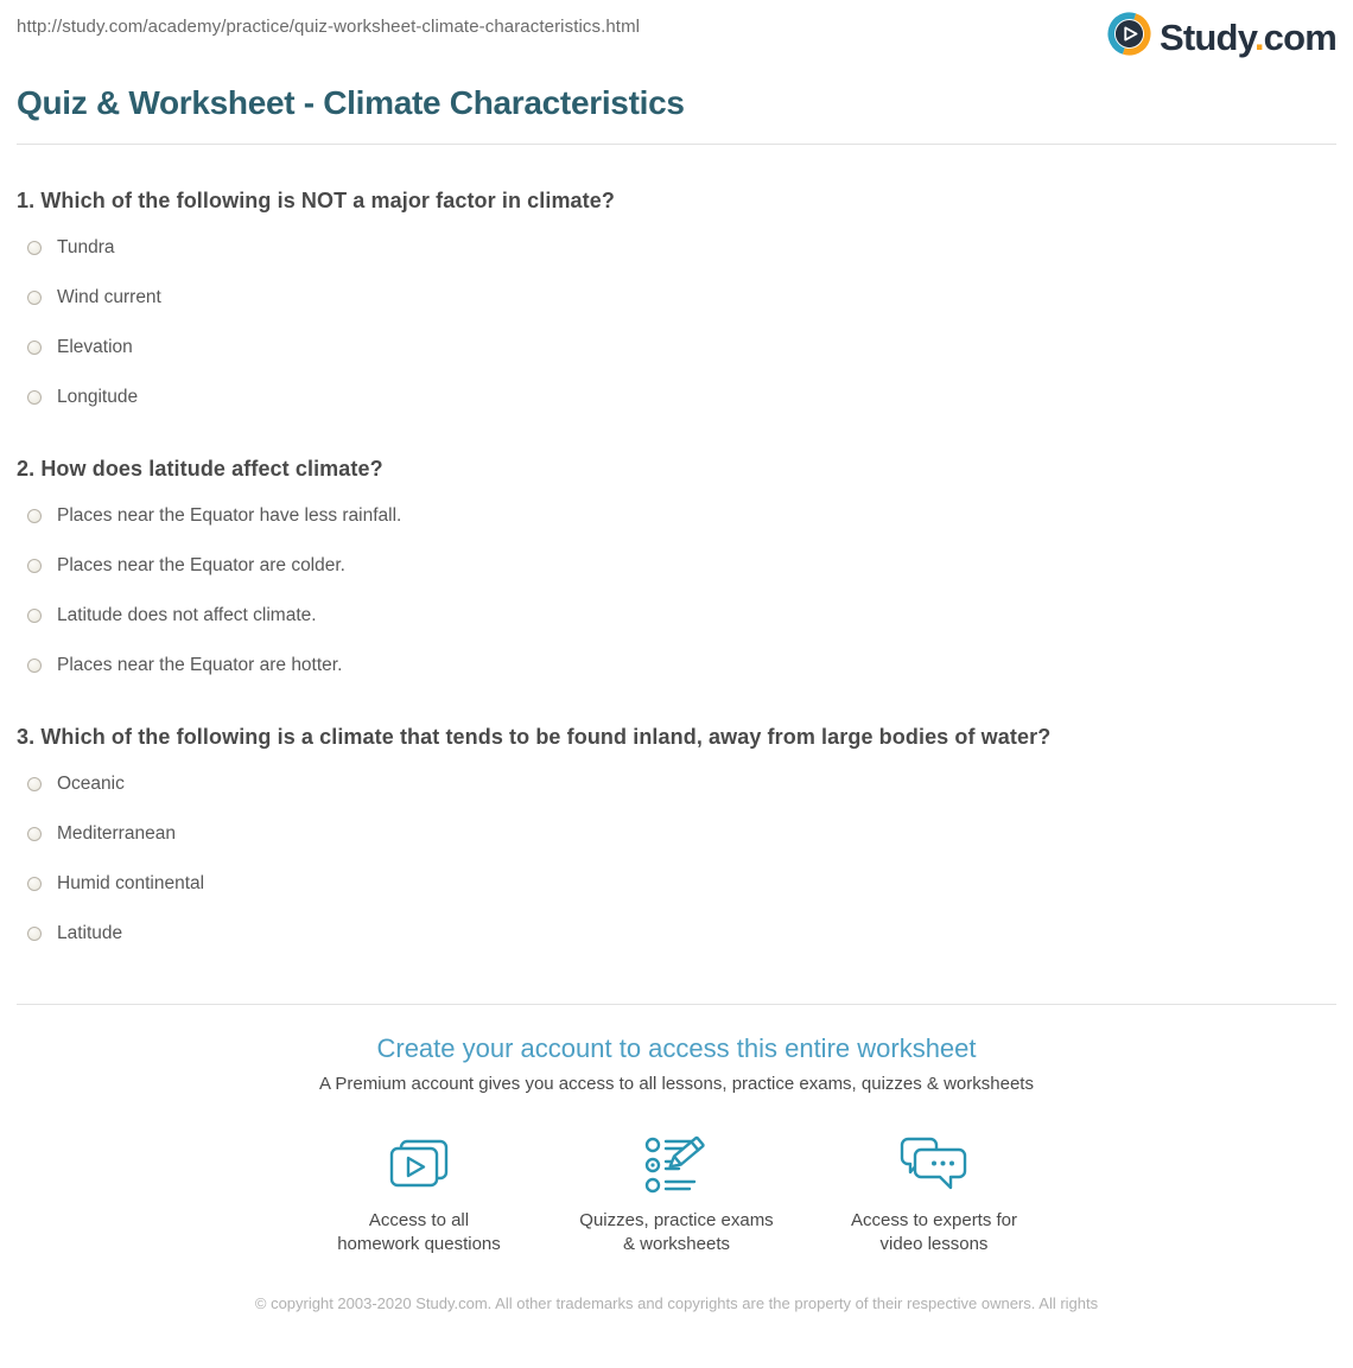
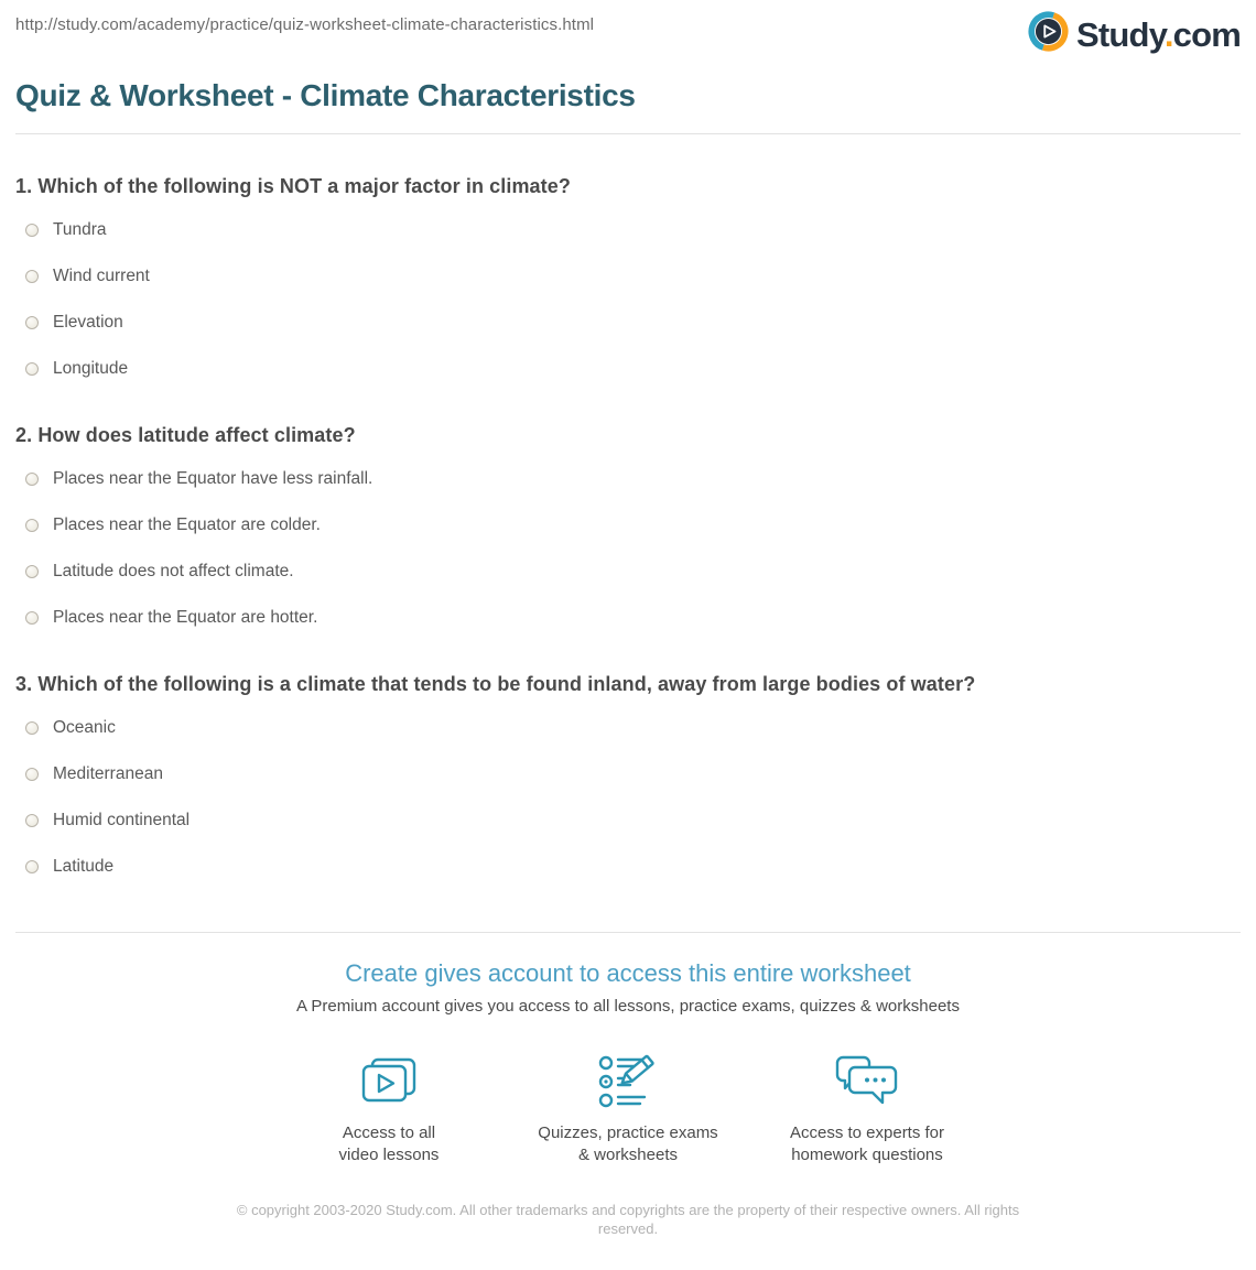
  http://study.com/academy/practice/quiz-worksheet-climate-characteristics.html
  Study.com
  Quiz & Worksheet - Climate Characteristics
  1. Which of the following is NOT a major factor in climate?
  Tundra
  Wind current
  Elevation
  Longitude
  2. How does latitude affect climate?
  Places near the Equator have less rainfall.
  Places near the Equator are colder.
  Latitude does not affect climate.
  Places near the Equator are hotter.
  3. Which of the following is a climate that tends to be found inland, away from large bodies of water?
  Oceanic
  Mediterranean
  Humid continental
  Latitude
- Create your account to access this entire worksheet
+ Create gives account to access this entire worksheet
  A Premium account gives you access to all lessons, practice exams, quizzes & worksheets
  Access to all
- homework questions
+ video lessons
  Quizzes, practice exams
  & worksheets
  Access to experts for
- video lessons
+ homework questions
  © copyright 2003-2020 Study.com. All other trademarks and copyrights are the property of their respective owners. All rights
+ reserved.
